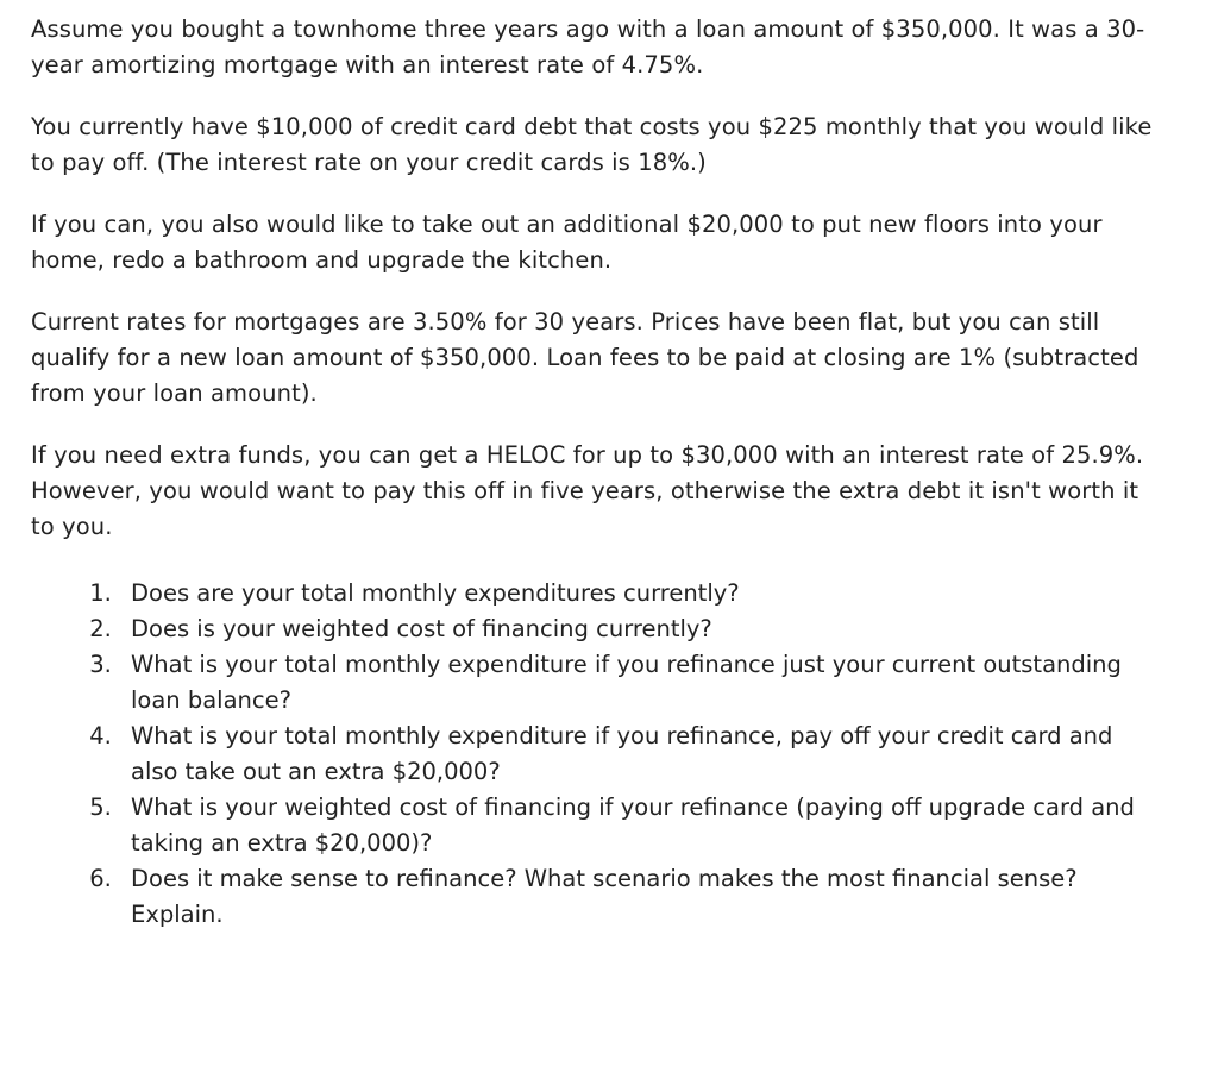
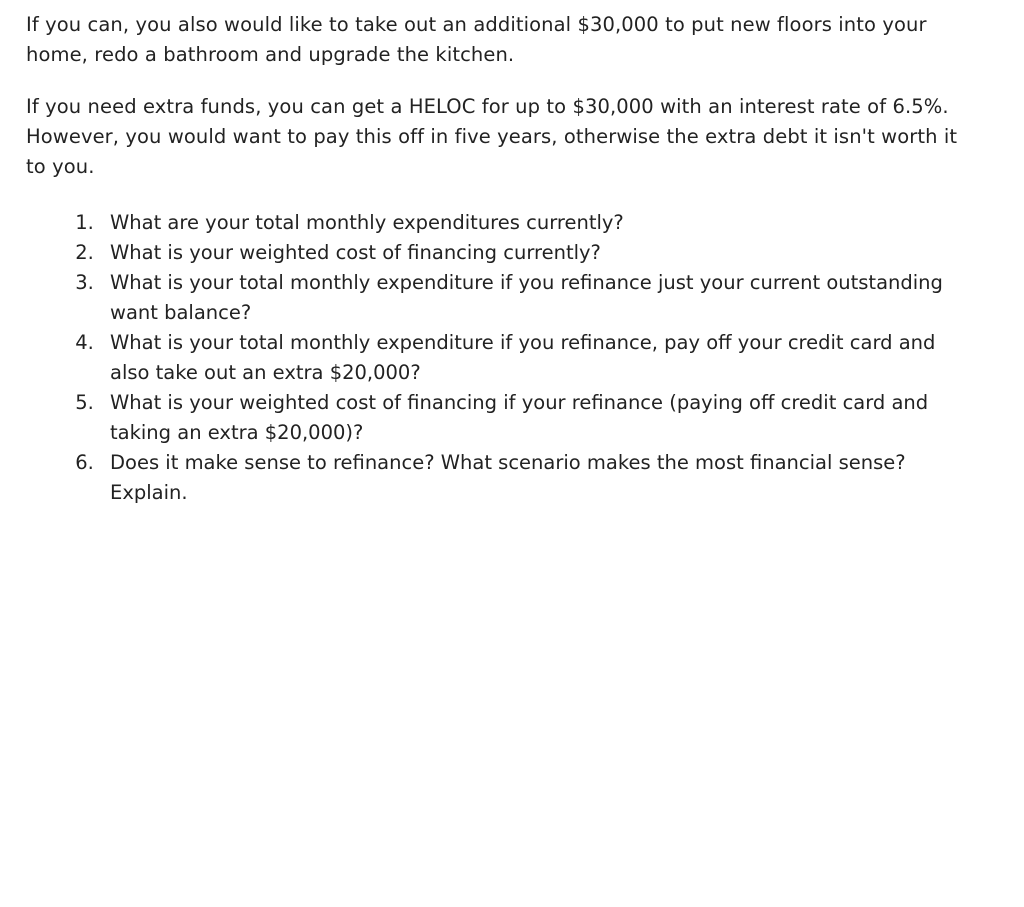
- Assume you bought a townhome three years ago with a loan amount of $350,000. It was a 30-year amortizing mortgage with an interest rate of 4.75%.
- You currently have $10,000 of credit card debt that costs you $225 monthly that you would like to pay off. (The interest rate on your credit cards is 18%.)
- If you can, you also would like to take out an additional $20,000 to put new floors into your home, redo a bathroom and upgrade the kitchen.
+ If you can, you also would like to take out an additional $30,000 to put new floors into your home, redo a bathroom and upgrade the kitchen.
- Current rates for mortgages are 3.50% for 30 years. Prices have been flat, but you can still qualify for a new loan amount of $350,000. Loan fees to be paid at closing are 1% (subtracted from your loan amount).
- If you need extra funds, you can get a HELOC for up to $30,000 with an interest rate of 25.9%. However, you would want to pay this off in five years, otherwise the extra debt it isn't worth it to you.
+ If you need extra funds, you can get a HELOC for up to $30,000 with an interest rate of 6.5%. However, you would want to pay this off in five years, otherwise the extra debt it isn't worth it to you.
- Does are your total monthly expenditures currently?
+ What are your total monthly expenditures currently?
- Does is your weighted cost of financing currently?
+ What is your weighted cost of financing currently?
- What is your total monthly expenditure if you refinance just your current outstanding loan balance?
+ What is your total monthly expenditure if you refinance just your current outstanding want balance?
  What is your total monthly expenditure if you refinance, pay off your credit card and also take out an extra $20,000?
- What is your weighted cost of financing if your refinance (paying off upgrade card and taking an extra $20,000)?
+ What is your weighted cost of financing if your refinance (paying off credit card and taking an extra $20,000)?
  Does it make sense to refinance? What scenario makes the most financial sense? Explain.
